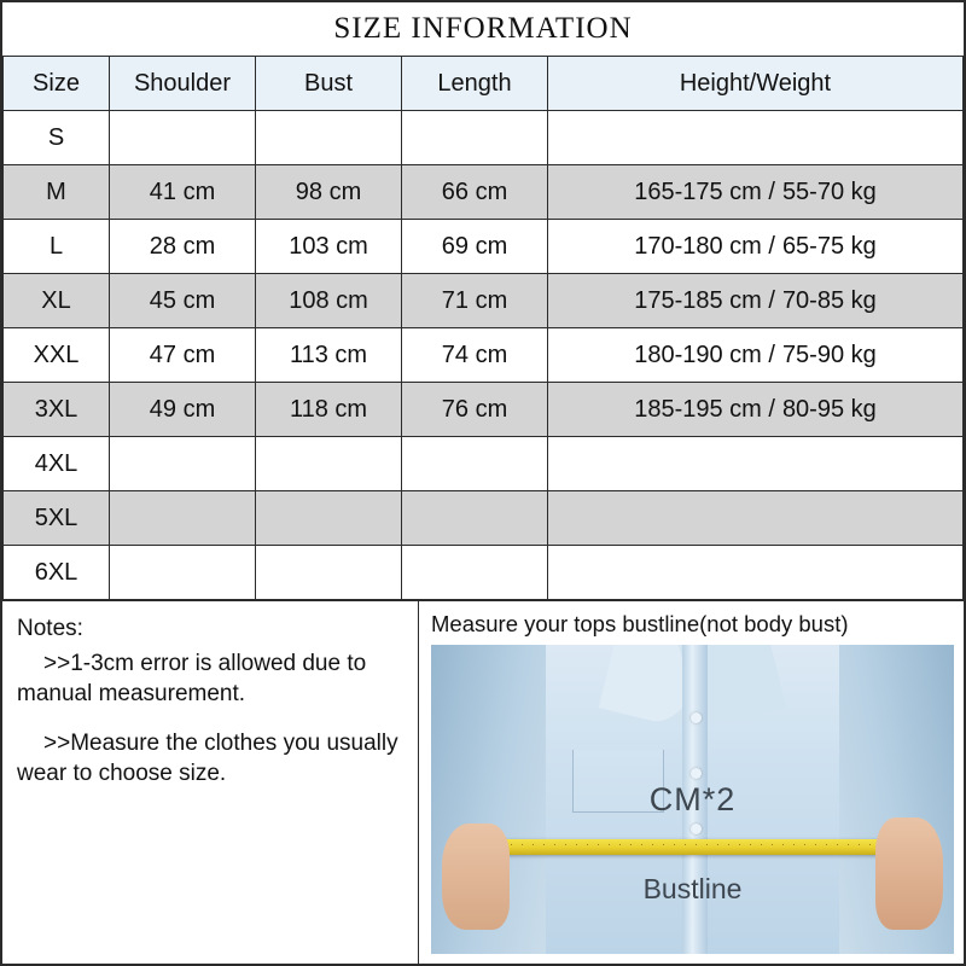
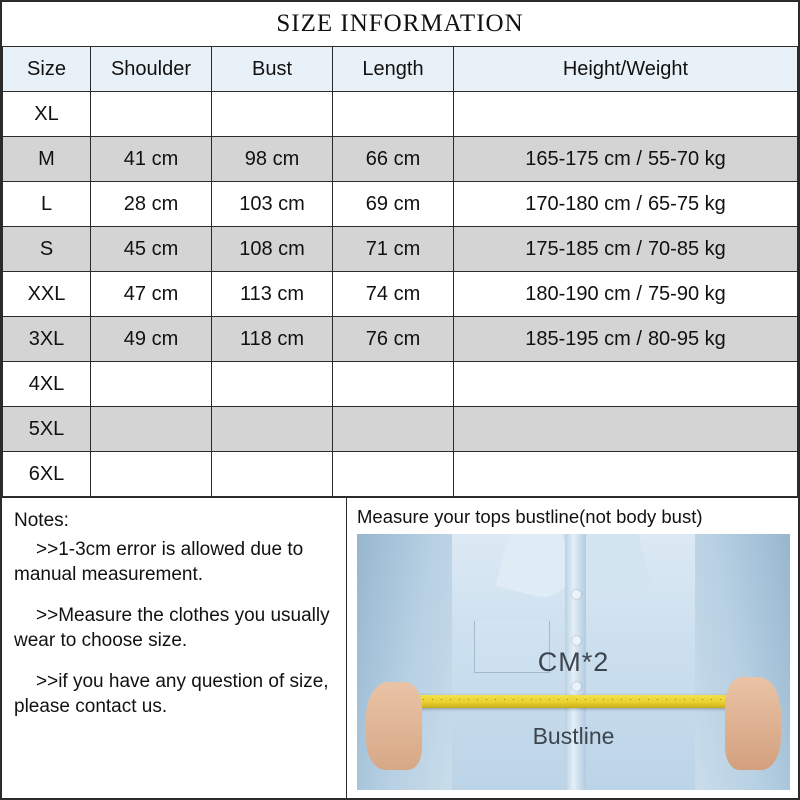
  SIZE INFORMATION
  Size	Shoulder	Bust	Length	Height/Weight
- S
+ XL
  M	41 cm	98 cm	66 cm	165-175 cm / 55-70 kg
  L	28 cm	103 cm	69 cm	170-180 cm / 65-75 kg
- XL	45 cm	108 cm	71 cm	175-185 cm / 70-85 kg
+ S	45 cm	108 cm	71 cm	175-185 cm / 70-85 kg
  XXL	47 cm	113 cm	74 cm	180-190 cm / 75-90 kg
  3XL	49 cm	118 cm	76 cm	185-195 cm / 80-95 kg
  4XL
  5XL
  6XL
  Notes:
  >>1-3cm error is allowed due to manual measurement.
  >>Measure the clothes you usually wear to choose size.
+ >>if you have any question of size, please contact us.
  Measure your tops bustline(not body bust)
  CM*2
  Bustline
